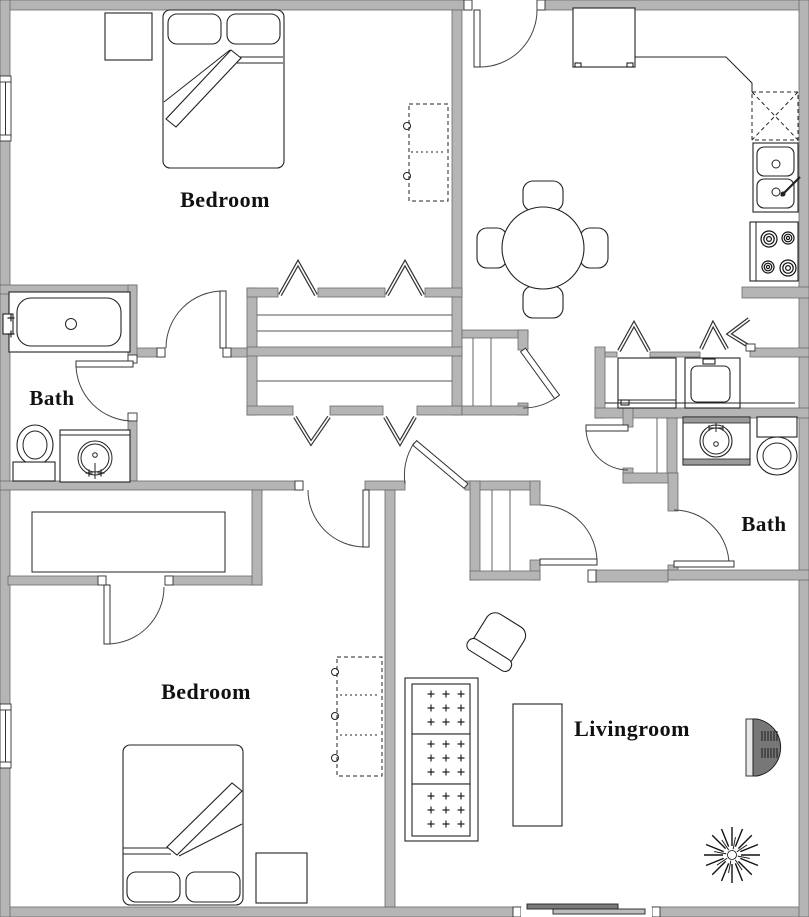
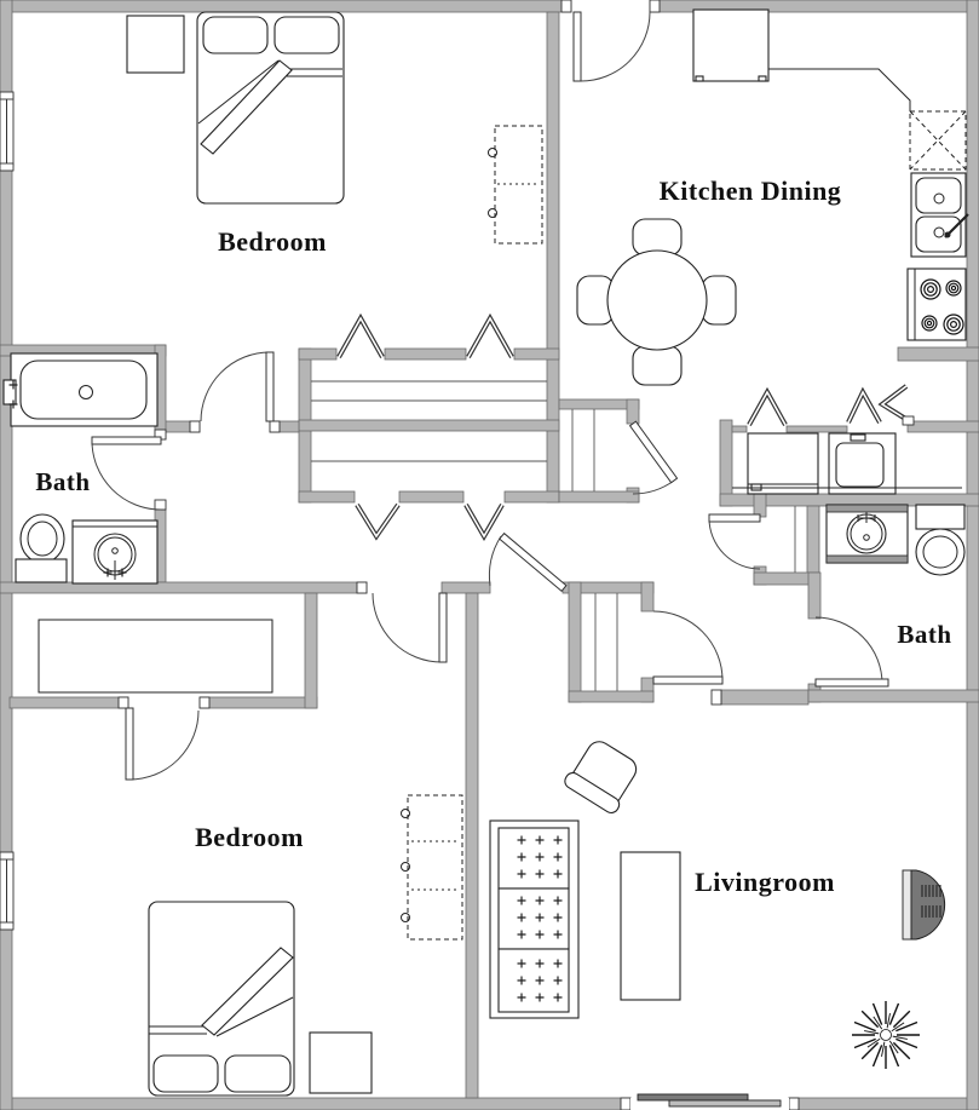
  Bedroom
+ Kitchen Dining
  Bath
  Bath
  Bedroom
  Livingroom
